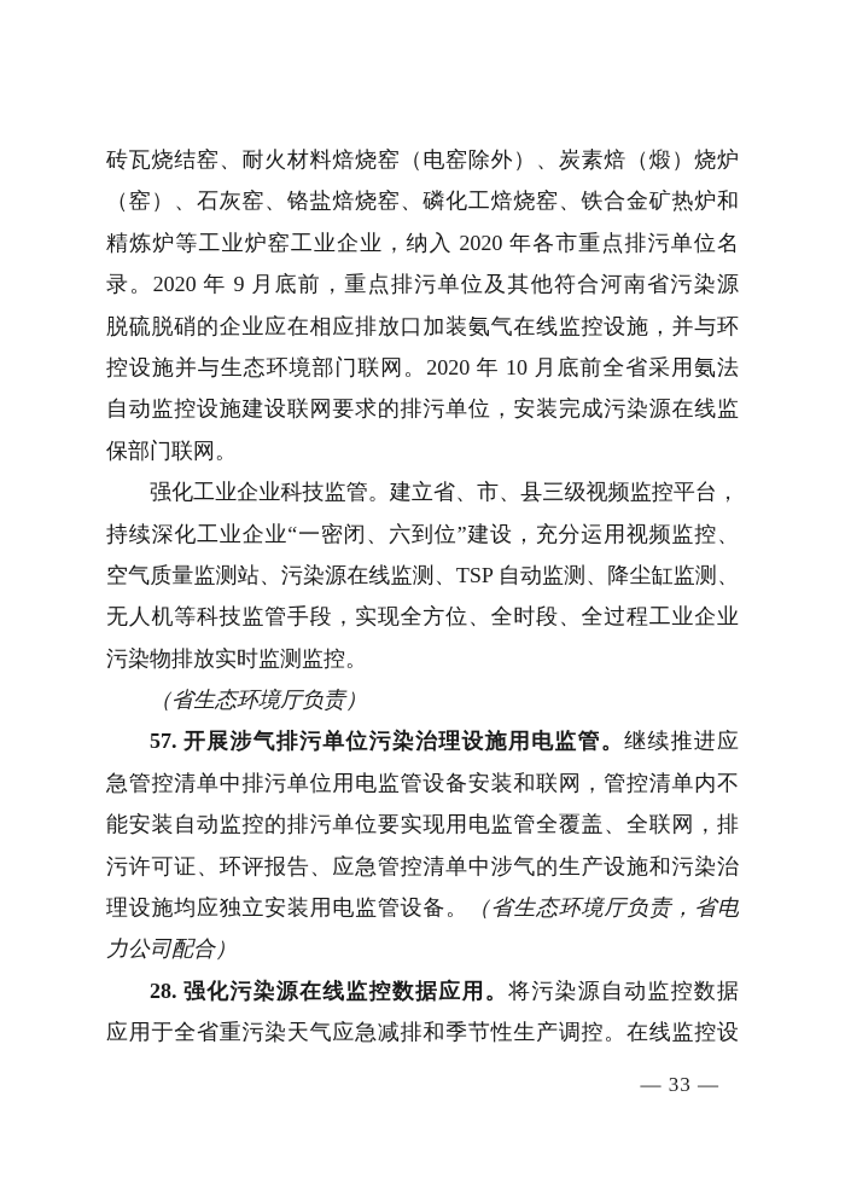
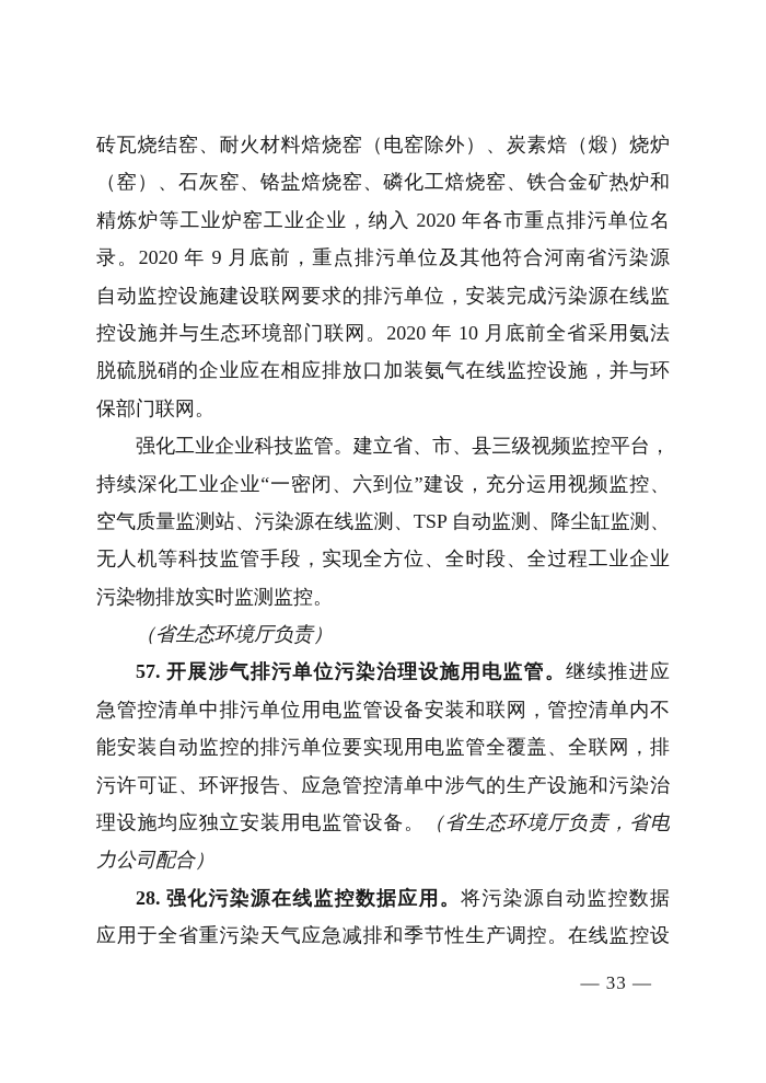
  砖瓦烧结窑、耐火材料焙烧窑（电窑除外）、炭素焙（煅）烧炉
  （窑）、石灰窑、铬盐焙烧窑、磷化工焙烧窑、铁合金矿热炉和
  精炼炉等工业炉窑工业企业，纳入 2020 年各市重点排污单位名
  录。2020 年 9 月底前，重点排污单位及其他符合河南省污染源
- 脱硫脱硝的企业应在相应排放口加装氨气在线监控设施，并与环
+ 自动监控设施建设联网要求的排污单位，安装完成污染源在线监
  控设施并与生态环境部门联网。2020 年 10 月底前全省采用氨法
- 自动监控设施建设联网要求的排污单位，安装完成污染源在线监
+ 脱硫脱硝的企业应在相应排放口加装氨气在线监控设施，并与环
  保部门联网。
  强化工业企业科技监管。建立省、市、县三级视频监控平台，
  持续深化工业企业“一密闭、六到位”建设，充分运用视频监控、
  空气质量监测站、污染源在线监测、TSP 自动监测、降尘缸监测、
  无人机等科技监管手段，实现全方位、全时段、全过程工业企业
  污染物排放实时监测监控。
  （省生态环境厅负责）
  57. 开展涉气排污单位污染治理设施用电监管。继续推进应
  急管控清单中排污单位用电监管设备安装和联网，管控清单内不
  能安装自动监控的排污单位要实现用电监管全覆盖、全联网，排
  污许可证、环评报告、应急管控清单中涉气的生产设施和污染治
  理设施均应独立安装用电监管设备。（省生态环境厅负责，省电
  力公司配合）
  28. 强化污染源在线监控数据应用。将污染源自动监控数据
  应用于全省重污染天气应急减排和季节性生产调控。在线监控设
  — 33 —
